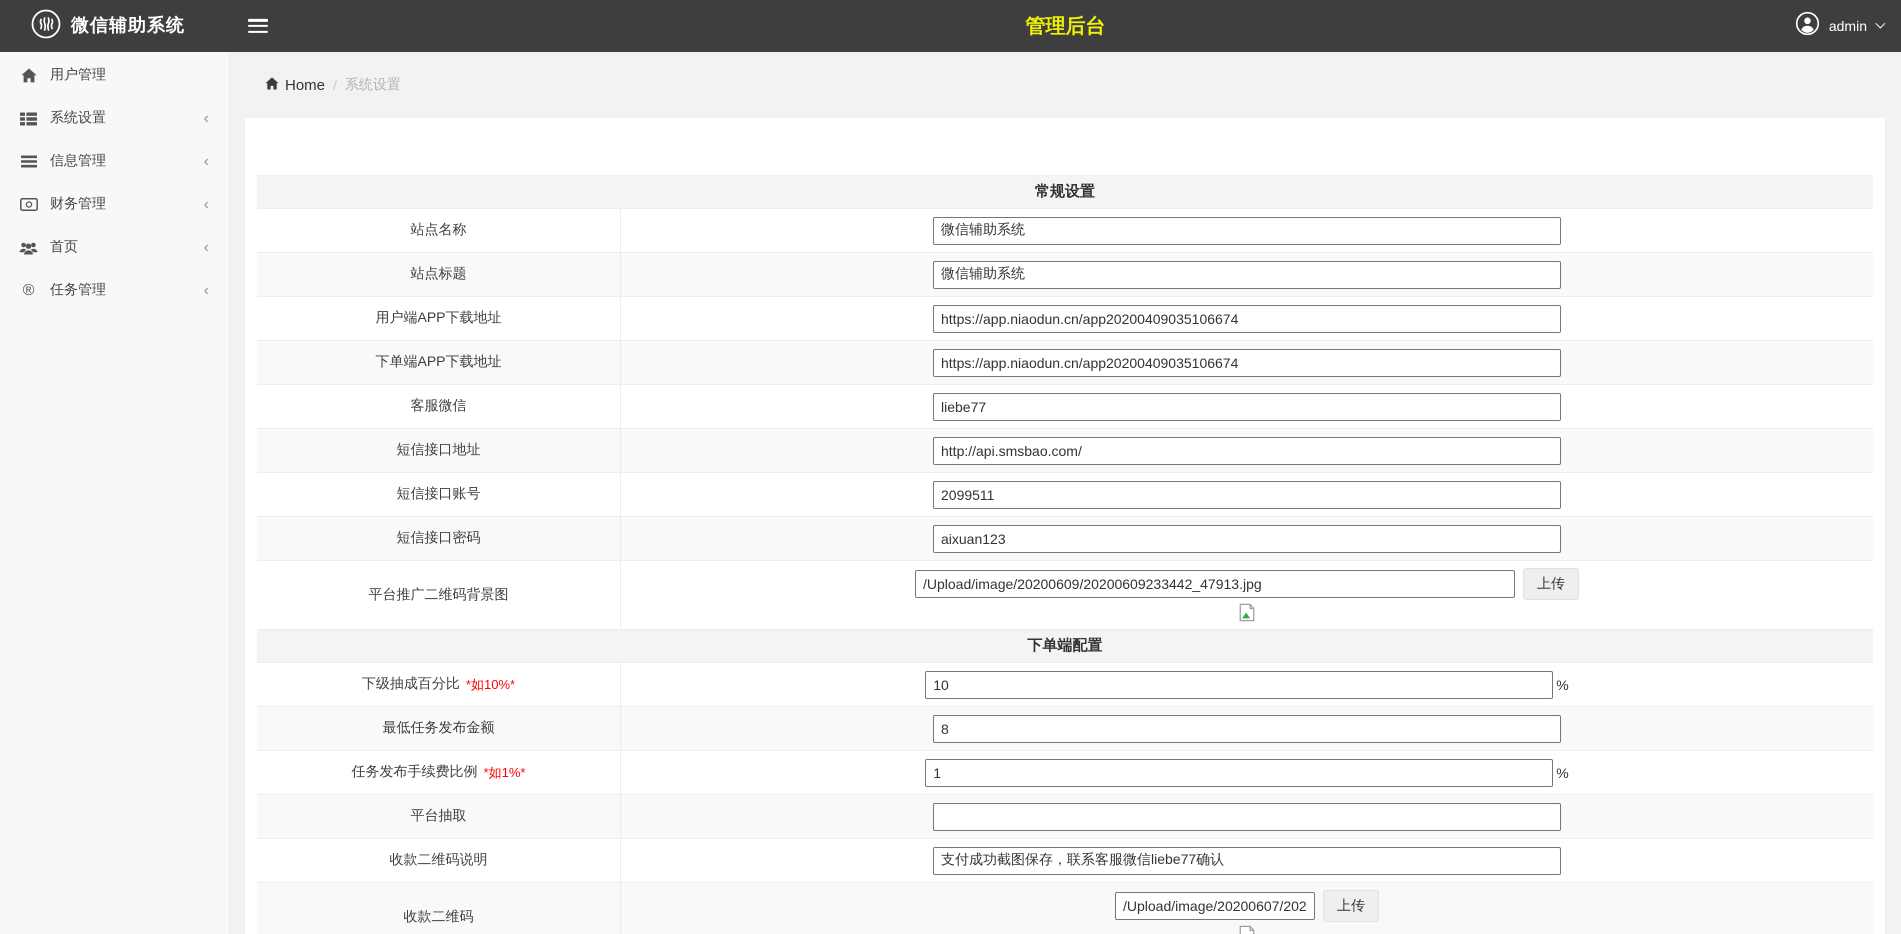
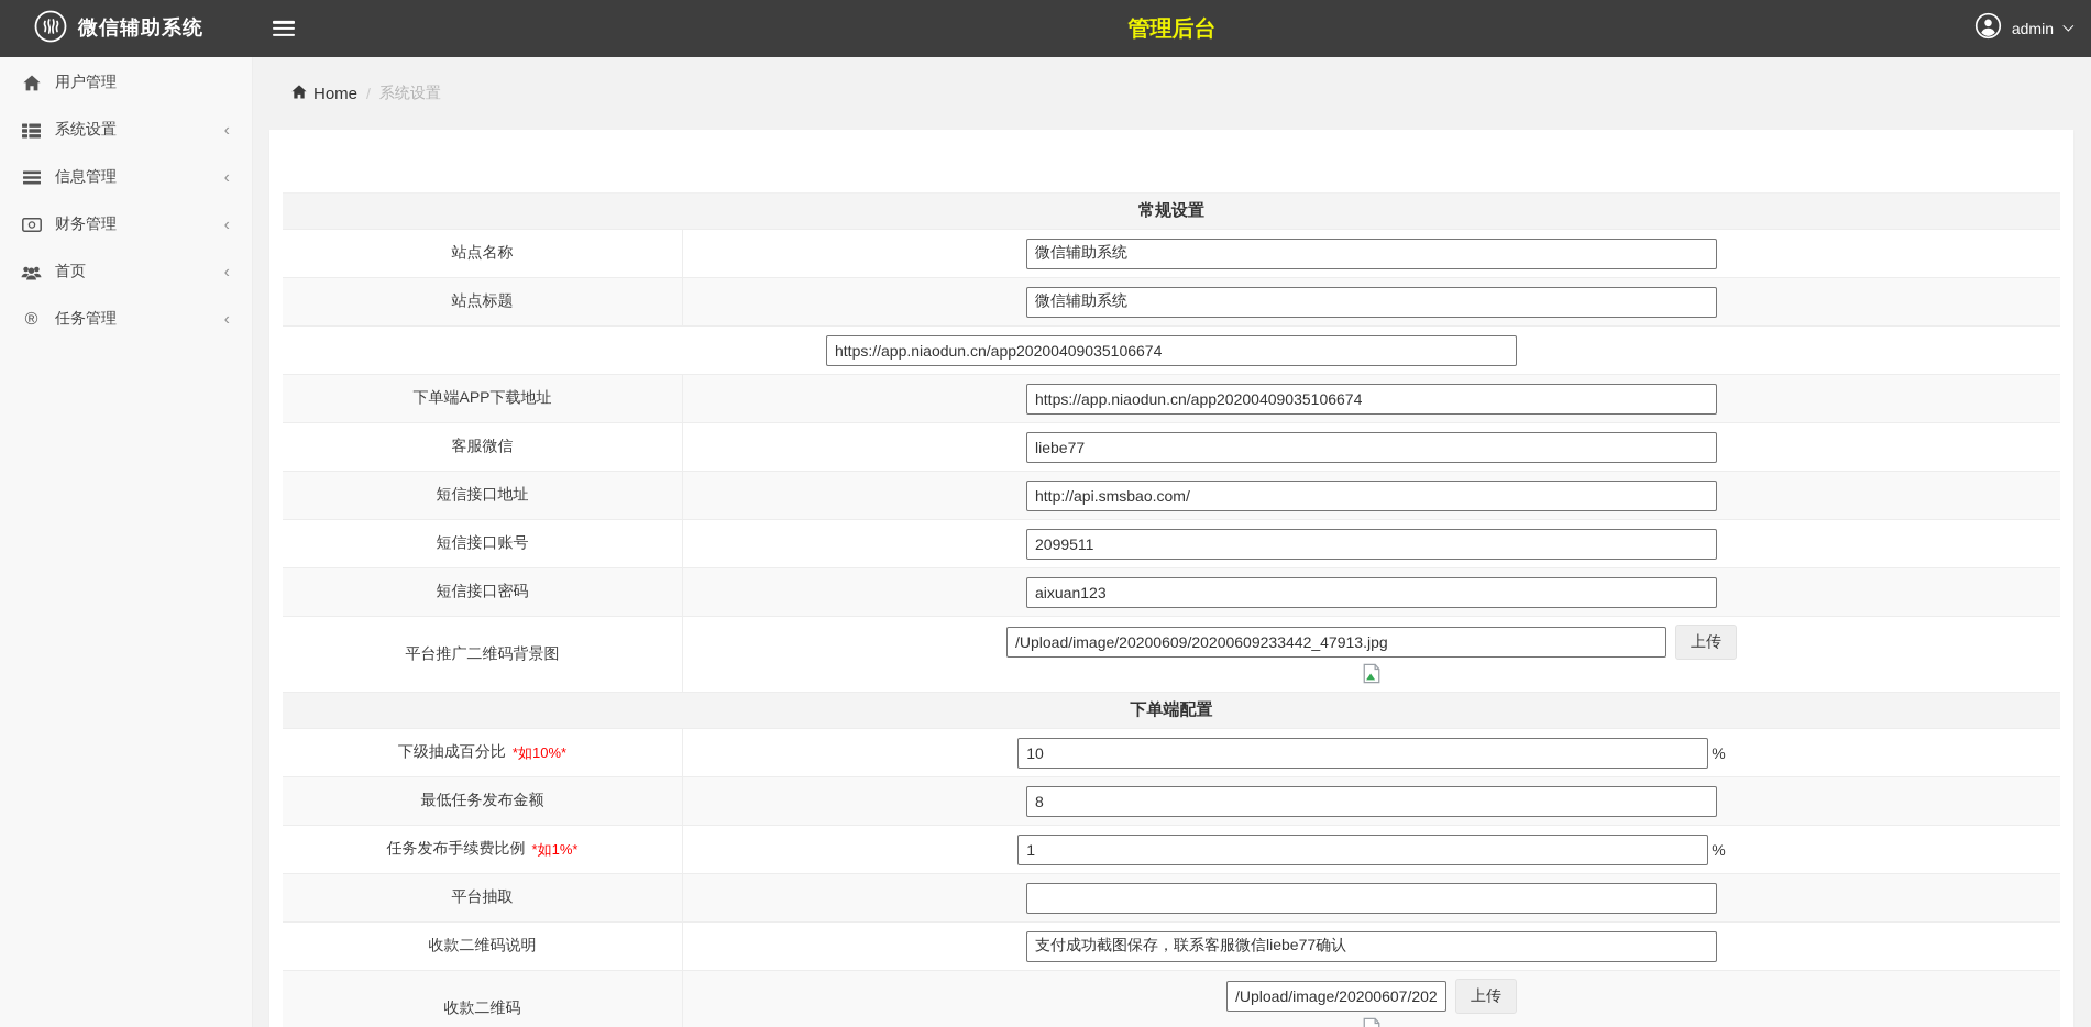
  微信辅助系统
  管理后台
  admin
  用户管理
  系统设置
  ‹
  信息管理
  ‹
  财务管理
  ‹
  首页
  ‹
  ®
  任务管理
  ‹
  Home
  /
  系统设置
  常规设置
  站点名称
  微信辅助系统
  站点标题
  微信辅助系统
- 用户端APP下载地址
  https://app.niaodun.cn/app20200409035106674
  下单端APP下载地址
  https://app.niaodun.cn/app20200409035106674
  客服微信
  liebe77
  短信接口地址
  http://api.smsbao.com/
  短信接口账号
  2099511
  短信接口密码
  aixuan123
  平台推广二维码背景图
  /Upload/image/20200609/20200609233442_47913.jpg
  上传
  下单端配置
  下级抽成百分比
  *如10%*
  10
  %
  最低任务发布金额
  8
  任务发布手续费比例
  *如1%*
  1
  %
  平台抽取
  收款二维码说明
  支付成功截图保存，联系客服微信liebe77确认
  收款二维码
  /Upload/image/20200607/202
  上传
